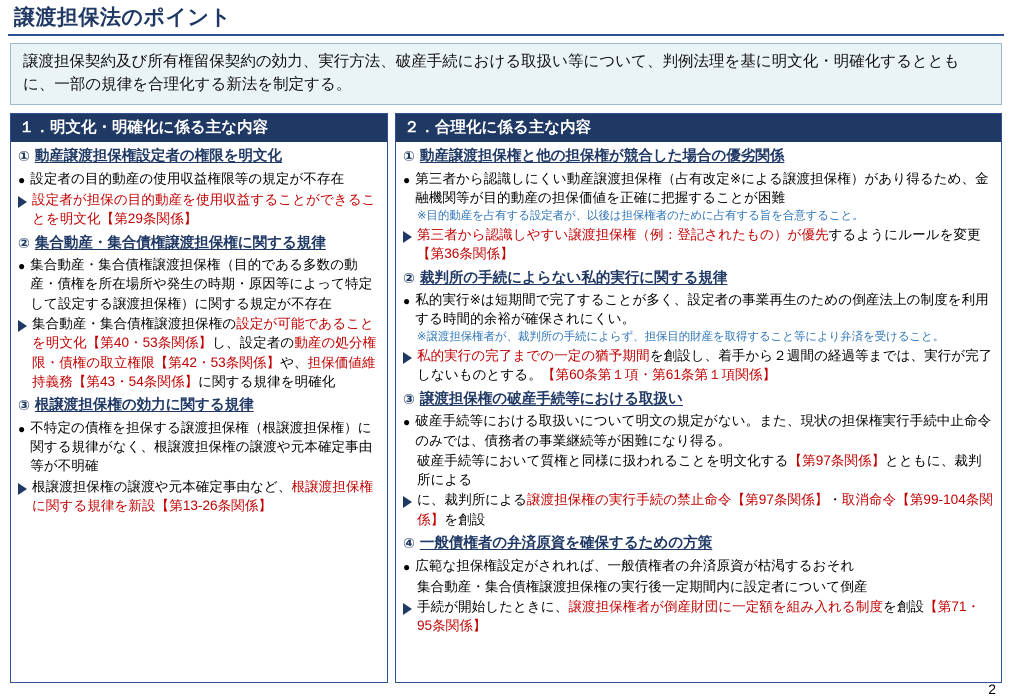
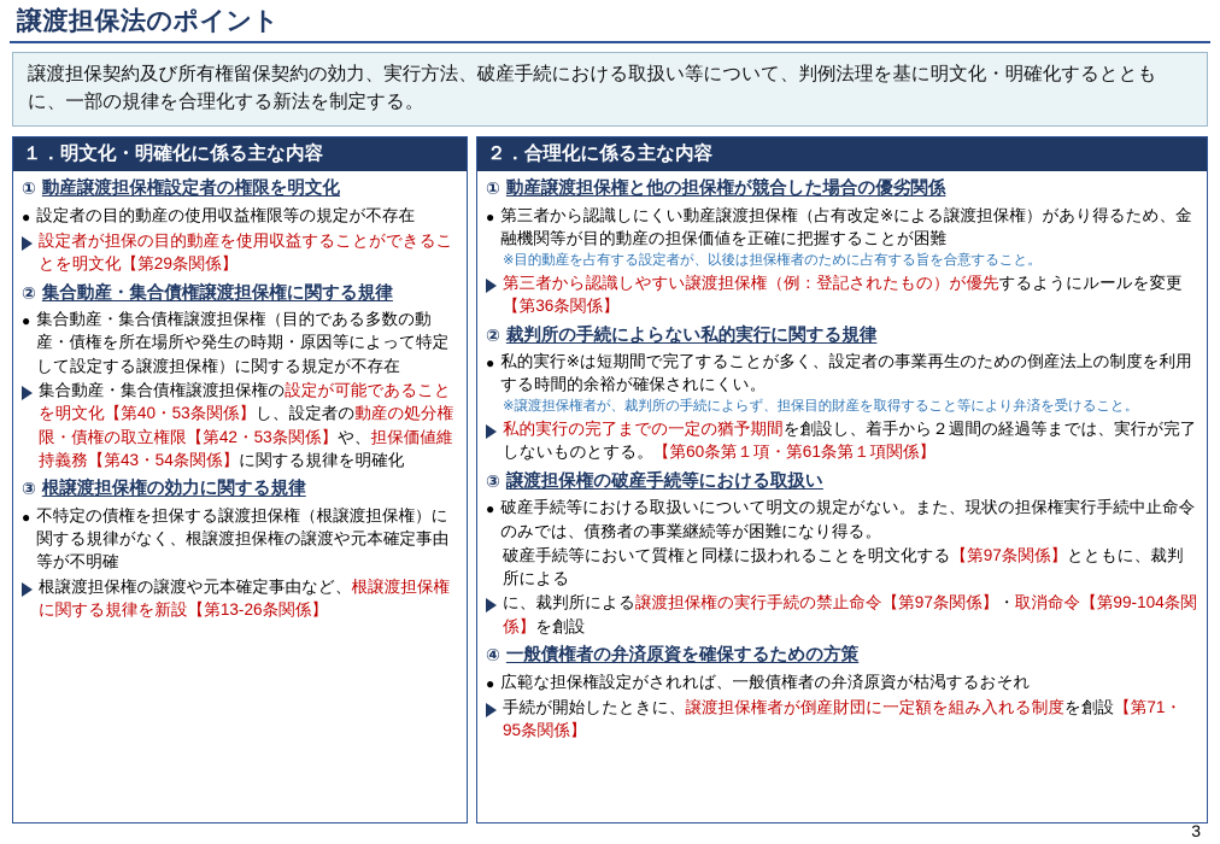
  譲渡担保法のポイント
  譲渡担保契約及び所有権留保契約の効力、実行方法、破産手続における取扱い等について、判例法理を基に明文化・明確化するとともに、一部の規律を合理化する新法を制定する。
  １．明文化・明確化に係る主な内容
  ①
  動産譲渡担保権設定者の権限を明文化
  ●
  設定者の目的動産の使用収益権限等の規定が不存在
  設定者が担保の目的動産を使用収益することができることを明文化【第29条関係】
  ②
  集合動産・集合債権譲渡担保権に関する規律
  ●
  集合動産・集合債権譲渡担保権（目的である多数の動産・債権を所在場所や発生の時期・原因等によって特定して設定する譲渡担保権）に関する規定が不存在
  集合動産・集合債権譲渡担保権の設定が可能であることを明文化【第40・53条関係】し、設定者の動産の処分権限・債権の取立権限【第42・53条関係】や、担保価値維持義務【第43・54条関係】に関する規律を明確化
  ③
  根譲渡担保権の効力に関する規律
  ●
  不特定の債権を担保する譲渡担保権（根譲渡担保権）に関する規律がなく、根譲渡担保権の譲渡や元本確定事由等が不明確
  根譲渡担保権の譲渡や元本確定事由など、根譲渡担保権に関する規律を新設【第13-26条関係】
  ２．合理化に係る主な内容
  ①
  動産譲渡担保権と他の担保権が競合した場合の優劣関係
  ●
  第三者から認識しにくい動産譲渡担保権（占有改定※による譲渡担保権）があり得るため、金融機関等が目的動産の担保価値を正確に把握することが困難
  ※目的動産を占有する設定者が、以後は担保権者のために占有する旨を合意すること。
  第三者から認識しやすい譲渡担保権（例：登記されたもの）が優先するようにルールを変更【第36条関係】
  ②
  裁判所の手続によらない私的実行に関する規律
  ●
  私的実行※は短期間で完了することが多く、設定者の事業再生のための倒産法上の制度を利用する時間的余裕が確保されにくい。
  ※譲渡担保権者が、裁判所の手続によらず、担保目的財産を取得すること等により弁済を受けること。
  私的実行の完了までの一定の猶予期間を創設し、着手から２週間の経過等までは、実行が完了しないものとする。【第60条第１項・第61条第１項関係】
  ③
  譲渡担保権の破産手続等における取扱い
  ●
  破産手続等における取扱いについて明文の規定がない。また、現状の担保権実行手続中止命令のみでは、債務者の事業継続等が困難になり得る。
  破産手続等において質権と同様に扱われることを明文化する【第97条関係】とともに、裁判所による
  に、裁判所による譲渡担保権の実行手続の禁止命令【第97条関係】・取消命令【第99-104条関係】を創設
  ④
  一般債権者の弁済原資を確保するための方策
  ●
  広範な担保権設定がされれば、一般債権者の弁済原資が枯渇するおそれ
- 集合動産・集合債権譲渡担保権の実行後一定期間内に設定者について倒産
  手続が開始したときに、譲渡担保権者が倒産財団に一定額を組み入れる制度を創設【第71・95条関係】
- 2
+ 3
